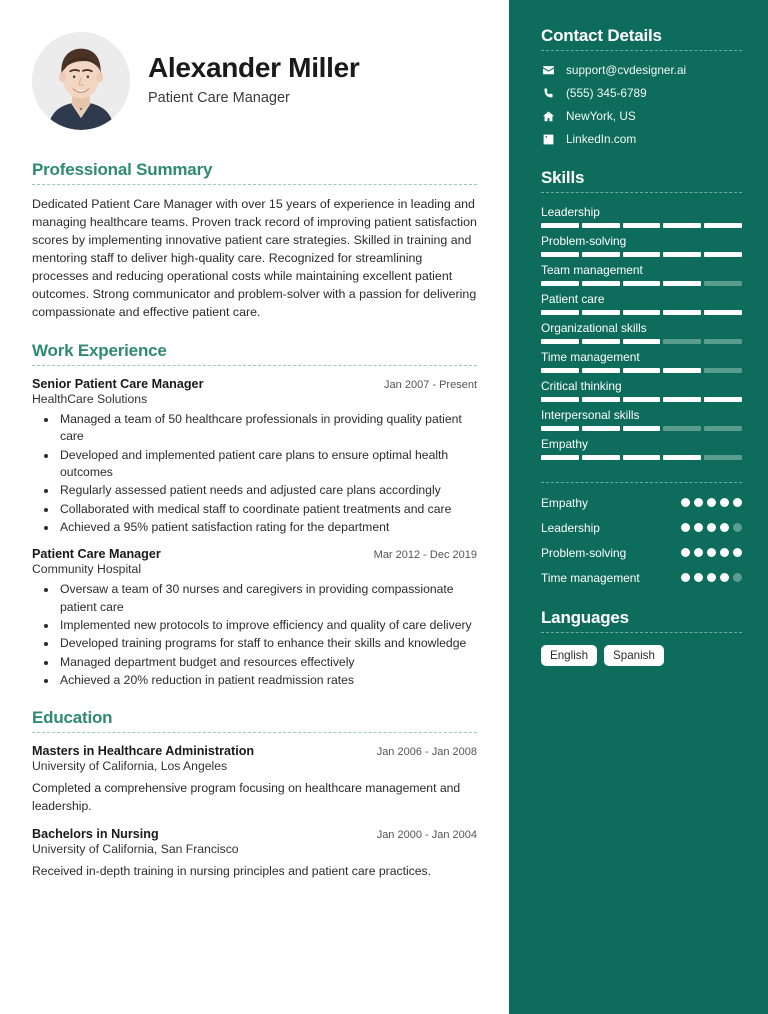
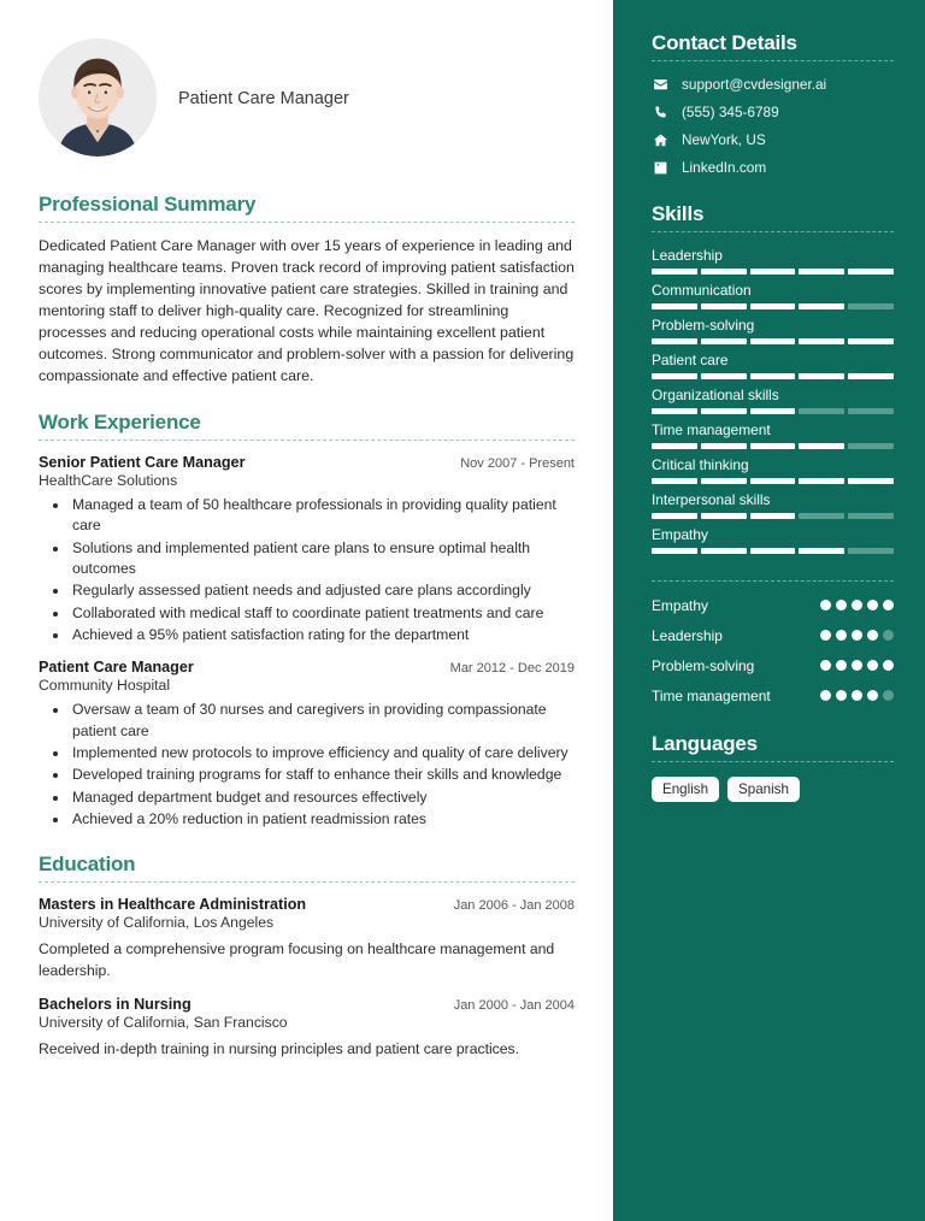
- Alexander Miller
  Patient Care Manager
  Professional Summary
  Dedicated Patient Care Manager with over 15 years of experience in leading and managing healthcare teams. Proven track record of improving patient satisfaction scores by implementing innovative patient care strategies. Skilled in training and mentoring staff to deliver high-quality care. Recognized for streamlining processes and reducing operational costs while maintaining excellent patient outcomes. Strong communicator and problem-solver with a passion for delivering compassionate and effective patient care.
  Work Experience
  Senior Patient Care Manager
- Jan 2007 - Present
+ Nov 2007 - Present
  HealthCare Solutions
  Managed a team of 50 healthcare professionals in providing quality patient care
- Developed and implemented patient care plans to ensure optimal health outcomes
+ Solutions and implemented patient care plans to ensure optimal health outcomes
  Regularly assessed patient needs and adjusted care plans accordingly
  Collaborated with medical staff to coordinate patient treatments and care
  Achieved a 95% patient satisfaction rating for the department
  Patient Care Manager
  Mar 2012 - Dec 2019
  Community Hospital
  Oversaw a team of 30 nurses and caregivers in providing compassionate patient care
  Implemented new protocols to improve efficiency and quality of care delivery
  Developed training programs for staff to enhance their skills and knowledge
  Managed department budget and resources effectively
  Achieved a 20% reduction in patient readmission rates
  Education
  Masters in Healthcare Administration
  Jan 2006 - Jan 2008
  University of California, Los Angeles
  Completed a comprehensive program focusing on healthcare management and leadership.
  Bachelors in Nursing
  Jan 2000 - Jan 2004
  University of California, San Francisco
  Received in-depth training in nursing principles and patient care practices.
  Contact Details
  support@cvdesigner.ai
  (555) 345-6789
  NewYork, US
  LinkedIn.com
  Skills
  Leadership
+ Communication
  Problem-solving
- Team management
  Patient care
  Organizational skills
  Time management
  Critical thinking
  Interpersonal skills
  Empathy
  Empathy
  Leadership
  Problem-solving
  Time management
  Languages
  English
  Spanish
